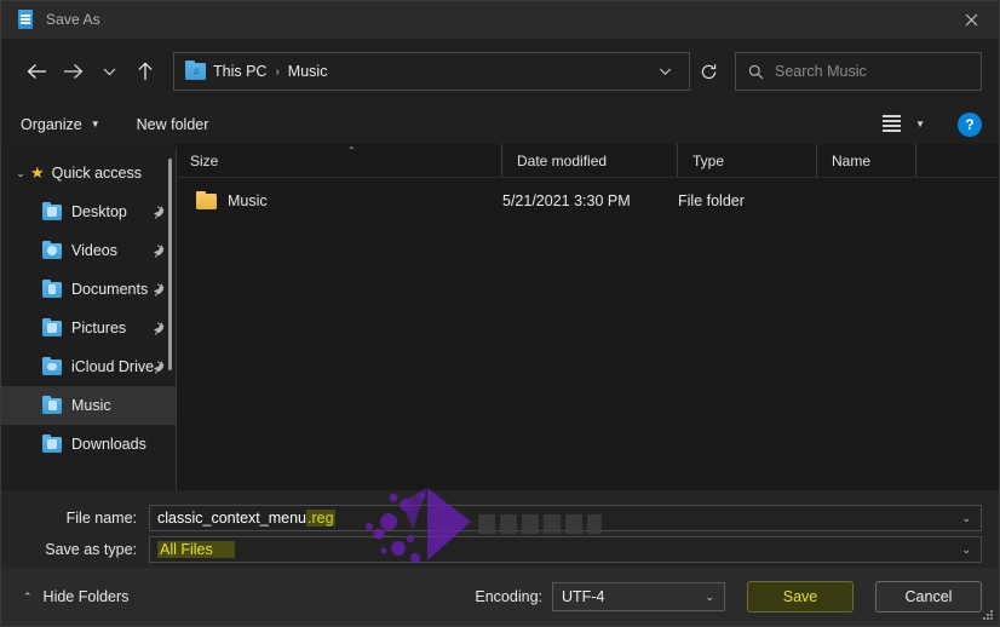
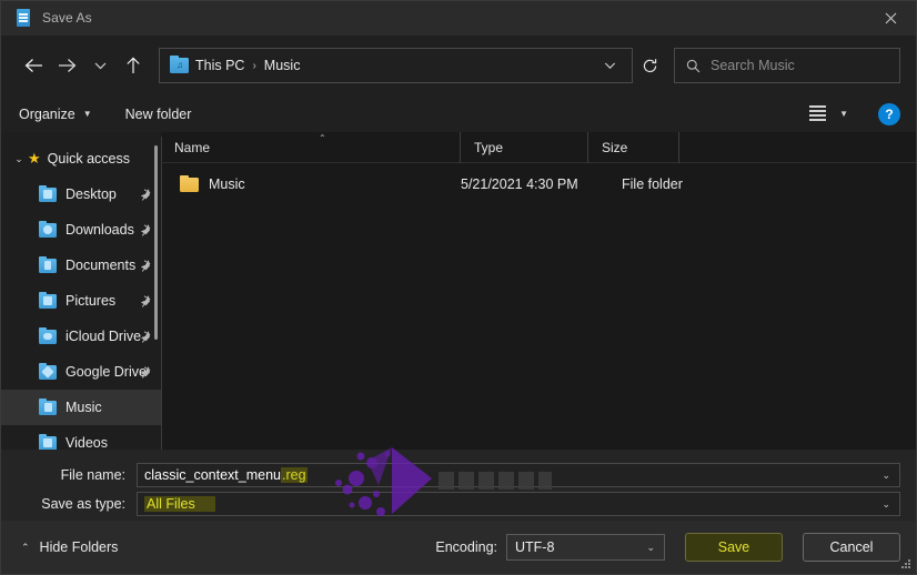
  Save As
  ♫
  This PC
  ›
  Music
  Search Music
  Organize
  ▼
  New folder
  ▼
  ?
  ⌄
  ★
  Quick access
  Desktop
- Videos
+ Downloads
  Documents
  Pictures
  iCloud Drive
+ Google Drive
  Music
- Downloads
+ Videos
- Size
+ Name
  ⌃
- Date modified
  Type
- Name
+ Size
  Music
- 5/21/2021 3:30 PM
+ 5/21/2021 4:30 PM
  File folder
  File name:
  classic_context_menu.reg
  ⌄
  Save as type:
  All Files
  ⌄
  ⌃
  Hide Folders
  Encoding:
- UTF-4
+ UTF-8
  ⌄
  Save
  Cancel
